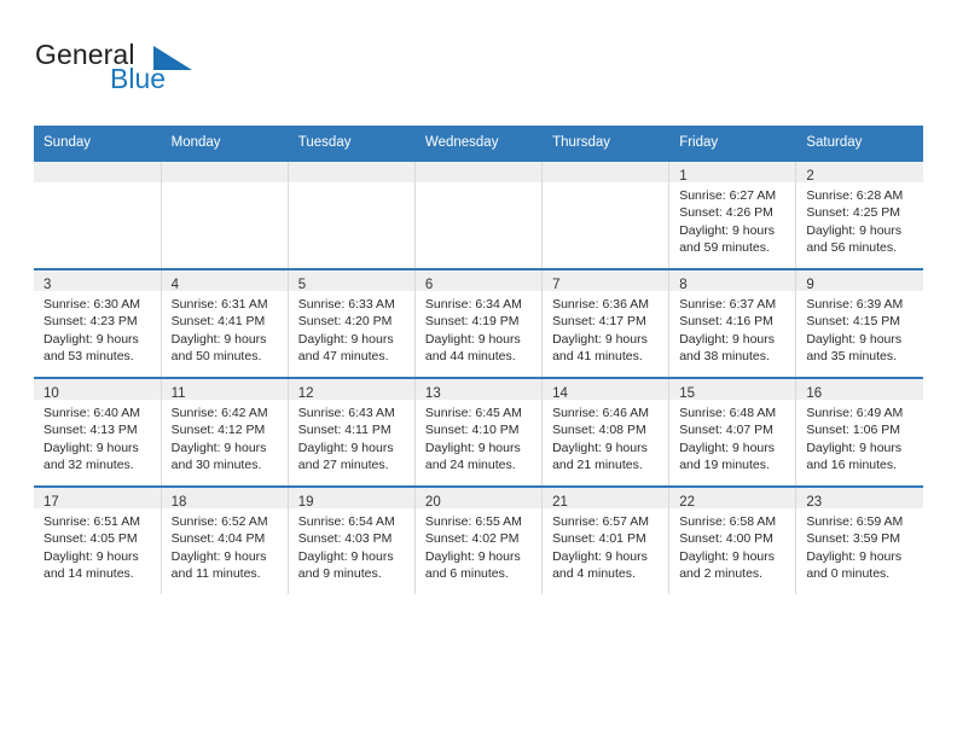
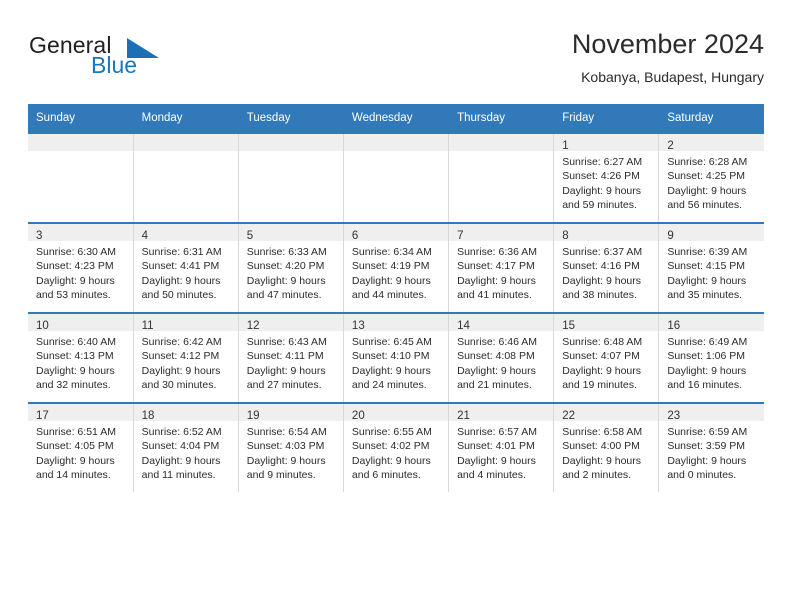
  General
  Blue
+ November 2024
+ Kobanya, Budapest, Hungary
  Sunday	Monday	Tuesday	Wednesday	Thursday	Friday	Saturday
  					1Sunrise: 6:27 AMSunset: 4:26 PMDaylight: 9 hoursand 59 minutes.	2Sunrise: 6:28 AMSunset: 4:25 PMDaylight: 9 hoursand 56 minutes.
  3Sunrise: 6:30 AMSunset: 4:23 PMDaylight: 9 hoursand 53 minutes.	4Sunrise: 6:31 AMSunset: 4:41 PMDaylight: 9 hoursand 50 minutes.	5Sunrise: 6:33 AMSunset: 4:20 PMDaylight: 9 hoursand 47 minutes.	6Sunrise: 6:34 AMSunset: 4:19 PMDaylight: 9 hoursand 44 minutes.	7Sunrise: 6:36 AMSunset: 4:17 PMDaylight: 9 hoursand 41 minutes.	8Sunrise: 6:37 AMSunset: 4:16 PMDaylight: 9 hoursand 38 minutes.	9Sunrise: 6:39 AMSunset: 4:15 PMDaylight: 9 hoursand 35 minutes.
  10Sunrise: 6:40 AMSunset: 4:13 PMDaylight: 9 hoursand 32 minutes.	11Sunrise: 6:42 AMSunset: 4:12 PMDaylight: 9 hoursand 30 minutes.	12Sunrise: 6:43 AMSunset: 4:11 PMDaylight: 9 hoursand 27 minutes.	13Sunrise: 6:45 AMSunset: 4:10 PMDaylight: 9 hoursand 24 minutes.	14Sunrise: 6:46 AMSunset: 4:08 PMDaylight: 9 hoursand 21 minutes.	15Sunrise: 6:48 AMSunset: 4:07 PMDaylight: 9 hoursand 19 minutes.	16Sunrise: 6:49 AMSunset: 1:06 PMDaylight: 9 hoursand 16 minutes.
  17Sunrise: 6:51 AMSunset: 4:05 PMDaylight: 9 hoursand 14 minutes.	18Sunrise: 6:52 AMSunset: 4:04 PMDaylight: 9 hoursand 11 minutes.	19Sunrise: 6:54 AMSunset: 4:03 PMDaylight: 9 hoursand 9 minutes.	20Sunrise: 6:55 AMSunset: 4:02 PMDaylight: 9 hoursand 6 minutes.	21Sunrise: 6:57 AMSunset: 4:01 PMDaylight: 9 hoursand 4 minutes.	22Sunrise: 6:58 AMSunset: 4:00 PMDaylight: 9 hoursand 2 minutes.	23Sunrise: 6:59 AMSunset: 3:59 PMDaylight: 9 hoursand 0 minutes.
